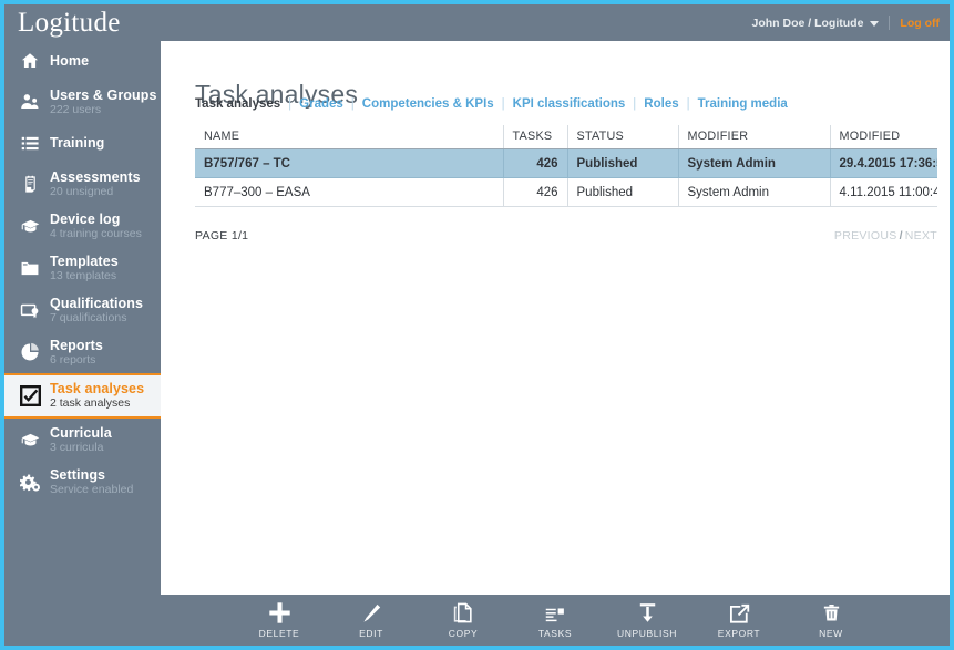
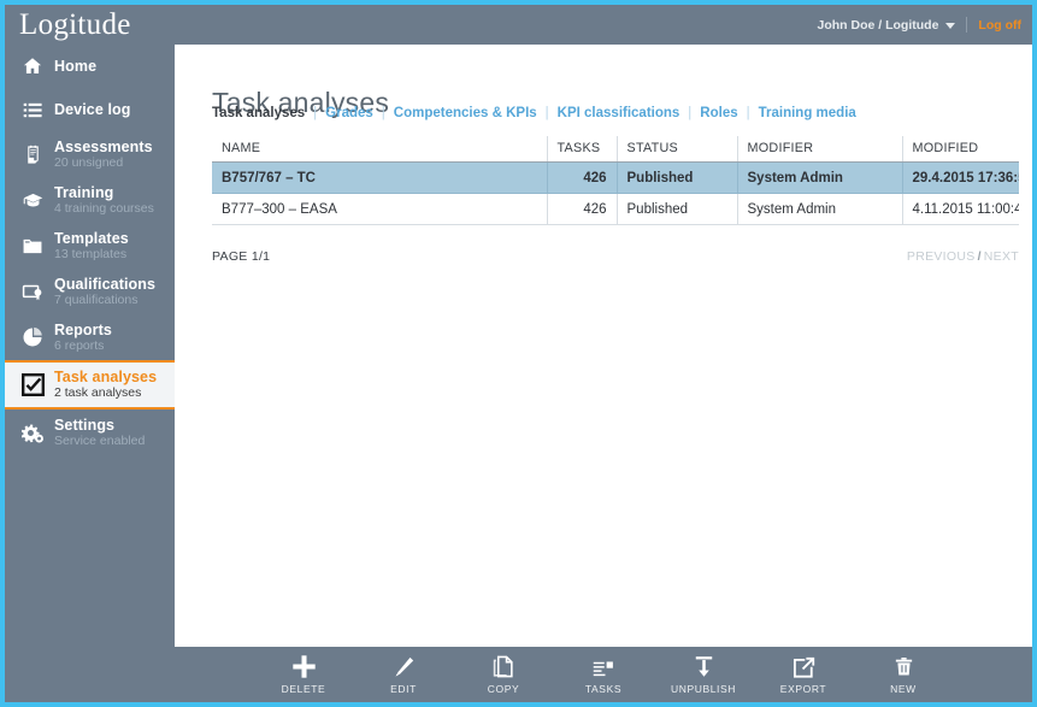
  Logitude
  John Doe / Logitude
  Log off
  Home
- Users & Groups
- 222 users
- Training
+ Device log
  Assessments
  20 unsigned
- Device log
+ Training
  4 training courses
  Templates
  13 templates
  Qualifications
  7 qualifications
  Reports
  6 reports
  Task analyses
  2 task analyses
- Curricula
- 3 curricula
  Settings
  Service enabled
  Task analyses
  Task analyses
  |
  Grades
  |
  Competencies & KPIs
  |
  KPI classifications
  |
  Roles
  |
  Training media
  NAME	TASKS	STATUS	MODIFIER	MODIFIED
  B757/767 – TC	426	Published	System Admin	29.4.2015 17:36:
  B777–300 – EASA	426	Published	System Admin	4.11.2015 11:00:4
  PAGE 1/1
  PREVIOUS / NEXT
  DELETE
  EDIT
  COPY
  TASKS
  UNPUBLISH
  EXPORT
  NEW
